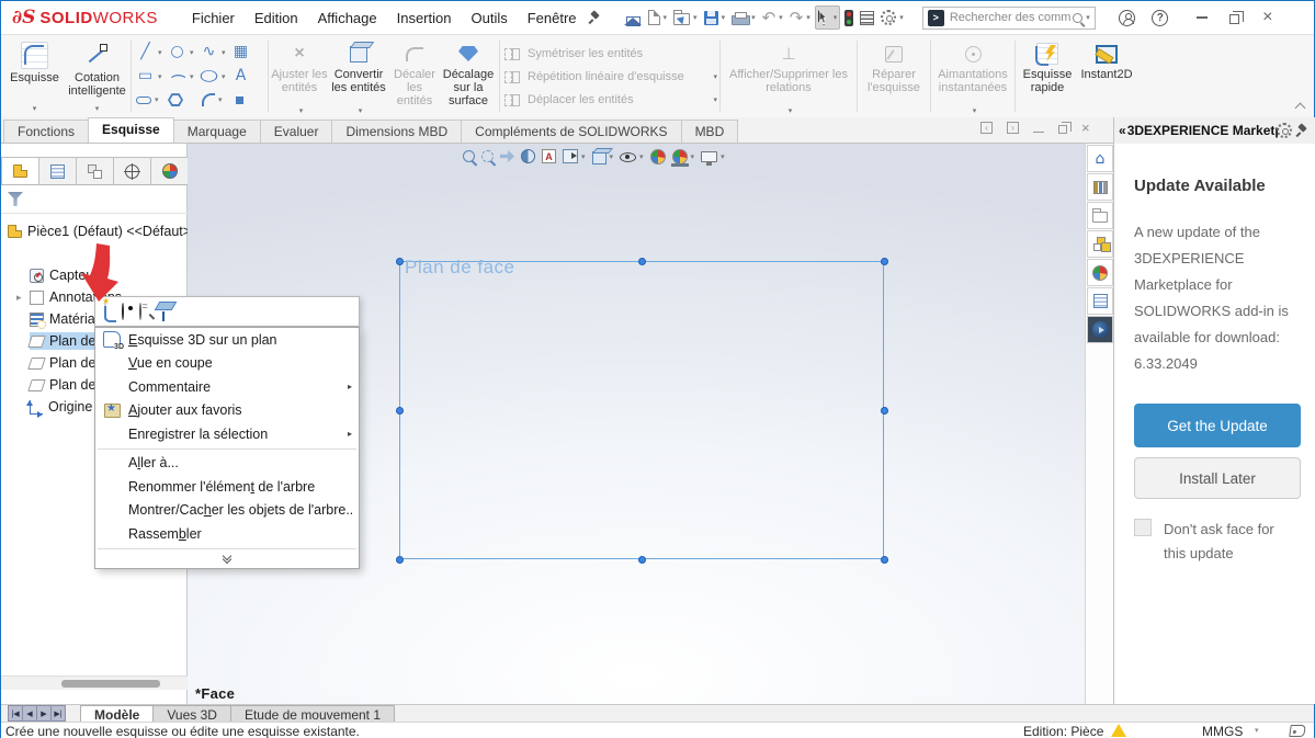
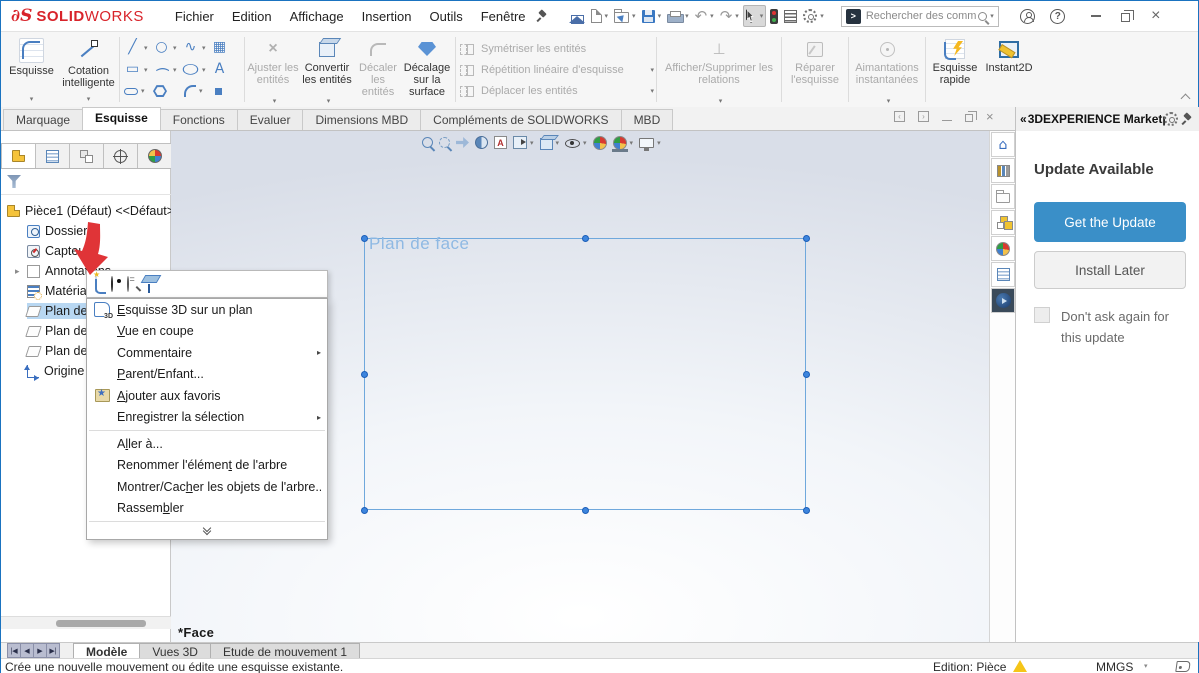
  ∂S
  SOLID
  WORKS
  Fichier
  Edition
  Affichage
  Insertion
  Outils
  Fenêtre
  ▾
  ▾
  ▾
  ▾
  ↶
  ▾
  ↷
  ▾
  ▾
  ▾
  >
  Rechercher des comm
  ▾
  ?
  ×
  Esquisse
  ▾
  Cotation intelligente
  ▾
  ╱
  ▾
  ○
  ▾
  ∿
  ▾
  ▦
  ▭
  ▾
  ▾
  ○
  ▾
  A
  ▾
  ▾
  ×
  Ajuster les entités
  ▾
  Convertir les entités
  ▾
  Décaler les entités
  Décalage sur la surface
  Symétriser les entités
  Répétition linéaire d'esquisse
  ▾
  Déplacer les entités
  ▾
  ⊥
  Afficher/Supprimer les relations
  ▾
  Réparer l'esquisse
  Aimantations instantanées
  ▾
  Esquisse rapide
  Instant2D
- Fonctions
+ Marquage
  Esquisse
- Marquage
+ Fonctions
  Evaluer
  Dimensions MBD
  Compléments de SOLIDWORKS
  MBD
  ‹
  ›
  ×
  «
  3DEXPERIENCE Market
  Pièce1 (Défaut) <<Défaut
+ Dossier
  ▸
  Matéria
  Plan de
  Plan de
  Plan de
  Origine
  A
  ▾
  ▾
  ▾
  ▾
  ▾
  Plan de face
  *Face
  ⌂
  Update Available
- A new update of the 3DEXPERIENCE Marketplace for SOLIDWORKS add-in is available for download: 6.33.2049
  Get the Update
  Install Later
- Don't ask face for this update
+ Don't ask again for this update
  Esquisse 3D sur un plan
  Vue en coupe
  Commentaire
  ▸
+ Parent/Enfant...
  Ajouter aux favoris
  Enregistrer la sélection
  ▸
  Aller à...
  Renommer l'élément de l'arbre
  Montrer/Cacher les objets de l'arbre..
  Rassembler
  Modèle
  Vues 3D
  Etude de mouvement 1
- Crée une nouvelle esquisse ou édite une esquisse existante.
+ Crée une nouvelle mouvement ou édite une esquisse existante.
  Edition: Pièce
  MMGS
